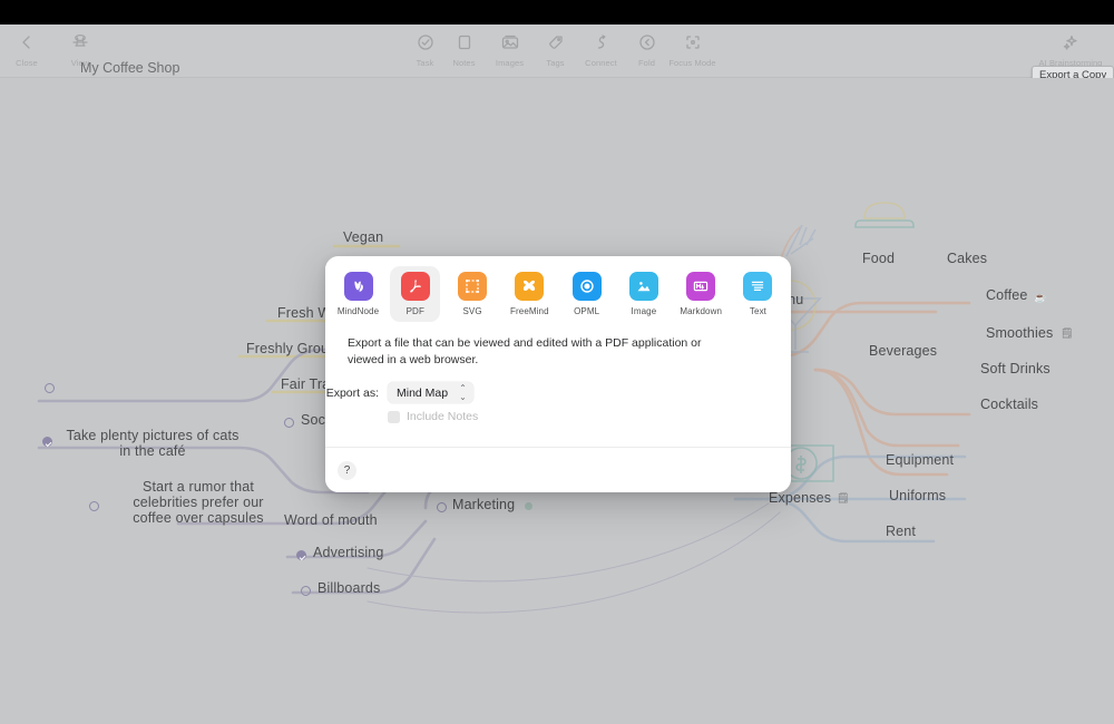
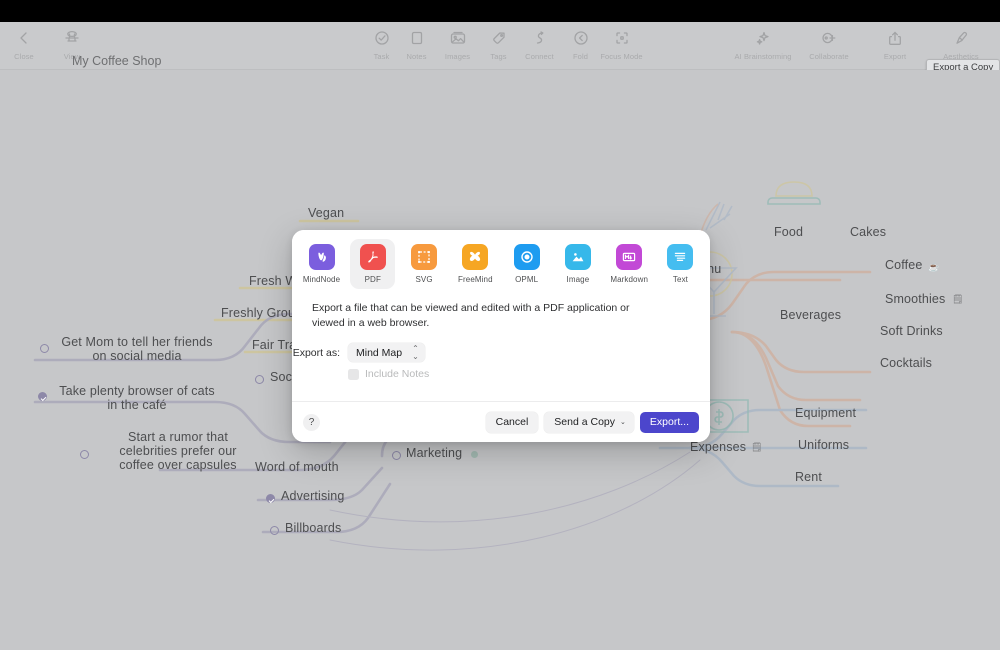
  Close
  View
  My Coffee Shop
  Task
  Notes
  Images
  Tags
  Connect
  Fold
  Focus Mode
  AI Brainstorming
+ Collaborate
+ Export
+ Aesthetics
  Export a Copy
  Vegan
  Fresh
  Freshly Gro
  Fair Tr
+ Get Mom to tell her friends
+ on social media
- Take plenty pictures of cats
+ Take plenty browser of cats
  in the café
  Start a rumor that
  celebrities prefer our
  coffee over capsules
  Soc
  Word of mouth
  Advertising
  Billboards
  Marketing
  Food
  Cakes
  Beverages
  Coffee
  ☕
  Smoothies
  🗒
  Soft Drinks
  Cocktails
  Expenses
  🗒
  Equipment
  Uniforms
  Rent
  MindNode
  PDF
  SVG
  FreeMind
  OPML
  Image
  Markdown
  Text
  Export a file that can be viewed and edited with a PDF application or viewed in a web browser.
  Export as:
  Mind Map
  ⌃
  ⌄
  Include Notes
  ?
+ Cancel
+ Send a Copy
+ Export...
